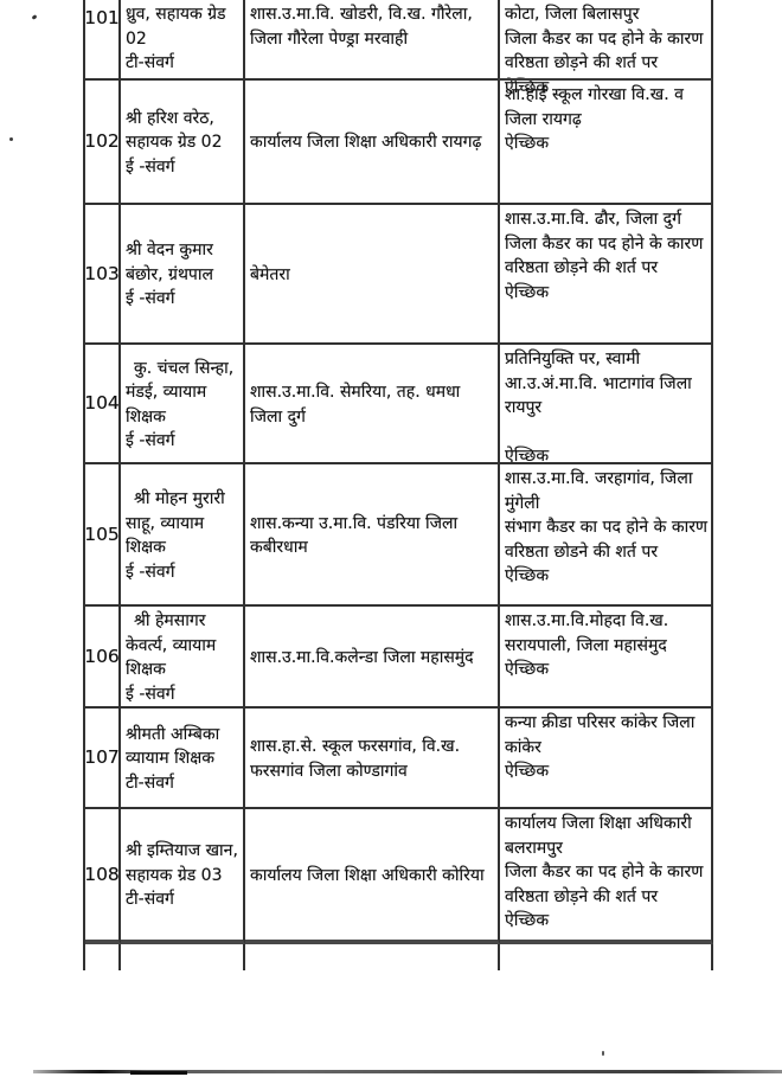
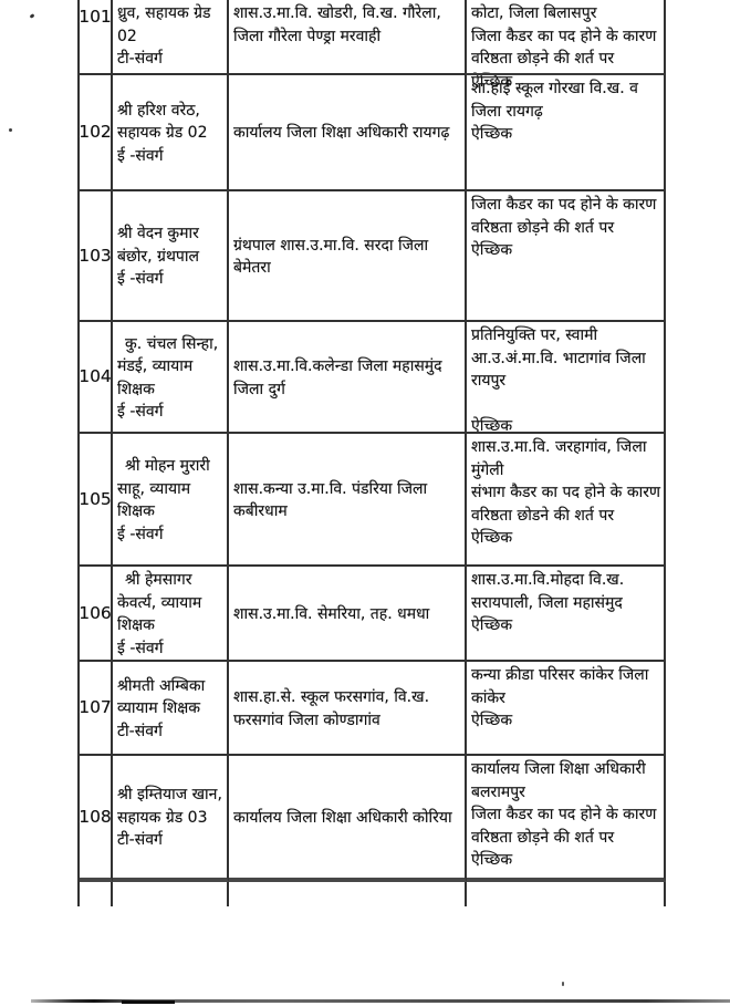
  101
  ध्रुव, सहायक ग्रेड
  02
  टी-संवर्ग
  शास.उ.मा.वि. खोडरी, वि.ख. गौरेला,
  जिला गौरेला पेण्ड्रा मरवाही
  कोटा, जिला बिलासपुर
  जिला कैडर का पद होने के कारण
  वरिष्ठता छोड़ने की शर्त पर
  ऐच्छिक
  102
  श्री हरिश वरेठ,
  सहायक ग्रेड 02
  ई -संवर्ग
  कार्यालय जिला शिक्षा अधिकारी रायगढ़
  शा.हाई स्कूल गोरखा वि.ख. व
  जिला रायगढ़
  ऐच्छिक
  103
  श्री वेदन कुमार
  बंछोर, ग्रंथपाल
  ई -संवर्ग
+ ग्रंथपाल शास.उ.मा.वि. सरदा जिला
  बेमेतरा
- शास.उ.मा.वि. ढौर, जिला दुर्ग
  जिला कैडर का पद होने के कारण
  वरिष्ठता छोड़ने की शर्त पर
  ऐच्छिक
  104
  कु. चंचल सिन्हा,
  मंडई, व्यायाम
  शिक्षक
  ई -संवर्ग
- शास.उ.मा.वि. सेमरिया, तह. धमधा
+ शास.उ.मा.वि.कलेन्डा जिला महासमुंद
  जिला दुर्ग
  प्रतिनियुक्ति पर, स्वामी
  आ.उ.अं.मा.वि. भाटागांव जिला
  रायपुर
  ऐच्छिक
  105
  श्री मोहन मुरारी
  साहू, व्यायाम
  शिक्षक
  ई -संवर्ग
  शास.कन्या उ.मा.वि. पंडरिया जिला
  कबीरधाम
  शास.उ.मा.वि. जरहागांव, जिला
  मुंगेली
  संभाग कैडर का पद होने के कारण
  वरिष्ठता छोडने की शर्त पर
  ऐच्छिक
  106
  श्री हेमसागर
  केवर्त्य, व्यायाम
  शिक्षक
  ई -संवर्ग
- शास.उ.मा.वि.कलेन्डा जिला महासमुंद
+ शास.उ.मा.वि. सेमरिया, तह. धमधा
  शास.उ.मा.वि.मोहदा वि.ख.
  सरायपाली, जिला महासंमुद
  ऐच्छिक
  107
  श्रीमती अम्बिका
  व्यायाम शिक्षक
  टी-संवर्ग
  शास.हा.से. स्कूल फरसगांव, वि.ख.
  फरसगांव जिला कोण्डागांव
  कन्या क्रीडा परिसर कांकेर जिला
  कांकेर
  ऐच्छिक
  108
  श्री इम्तियाज खान,
  सहायक ग्रेड 03
  टी-संवर्ग
  कार्यालय जिला शिक्षा अधिकारी कोरिया
  कार्यालय जिला शिक्षा अधिकारी
  बलरामपुर
  जिला कैडर का पद होने के कारण
  वरिष्ठता छोड़ने की शर्त पर
  ऐच्छिक
